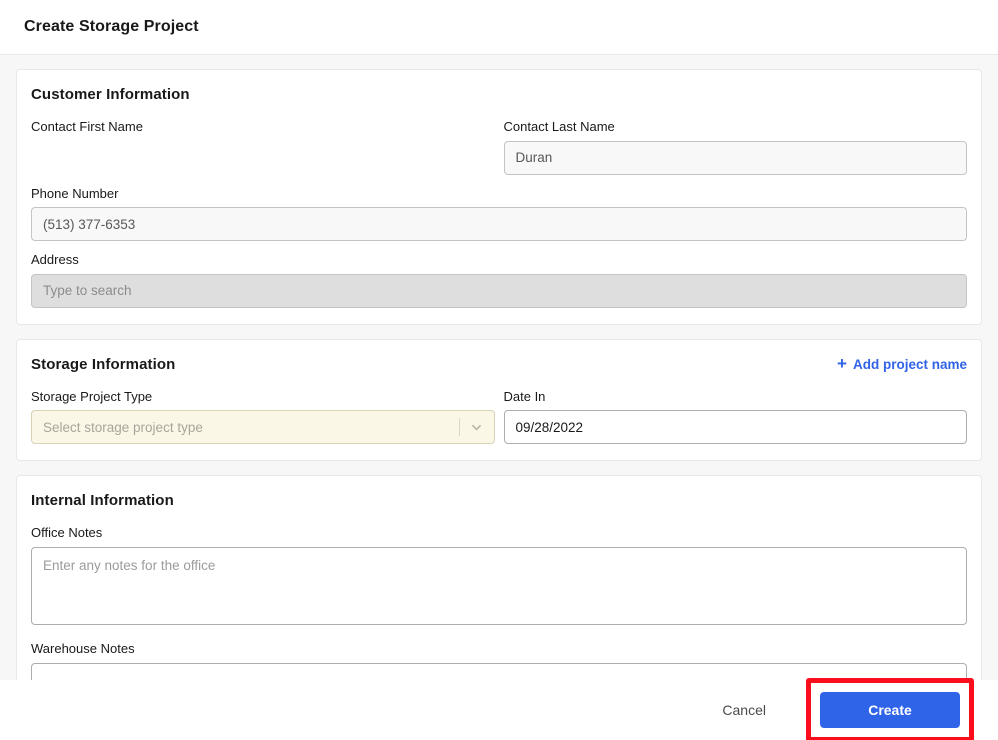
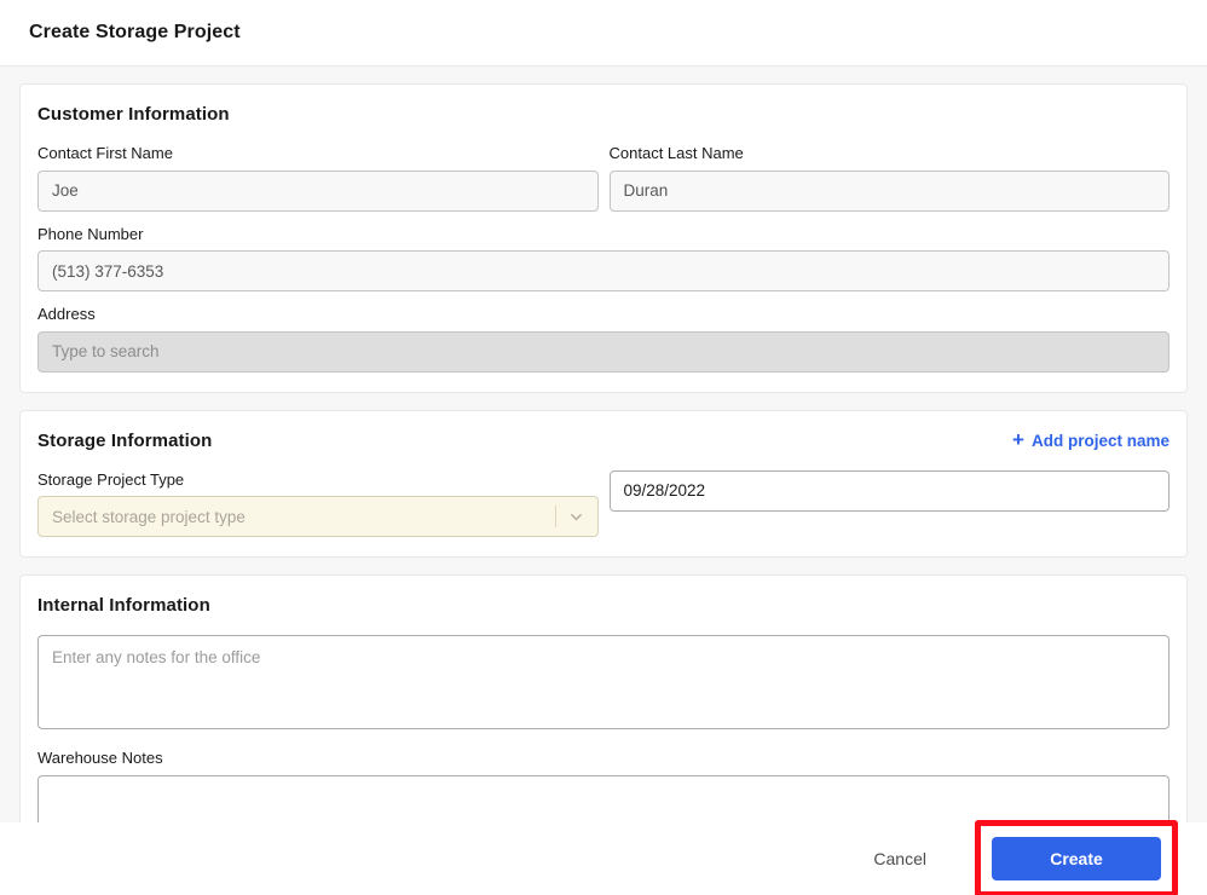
  Create Storage Project
  Customer Information
  Contact First Name
+ Joe
  Contact Last Name
  Duran
  Phone Number
  (513) 377-6353
  Address
  Type to search
  Storage Information
  +
  Add project name
  Storage Project Type
  Select storage project type
- Date In
  09/28/2022
  Internal Information
- Office Notes
  Enter any notes for the office
  Warehouse Notes
  Cancel
  Create
